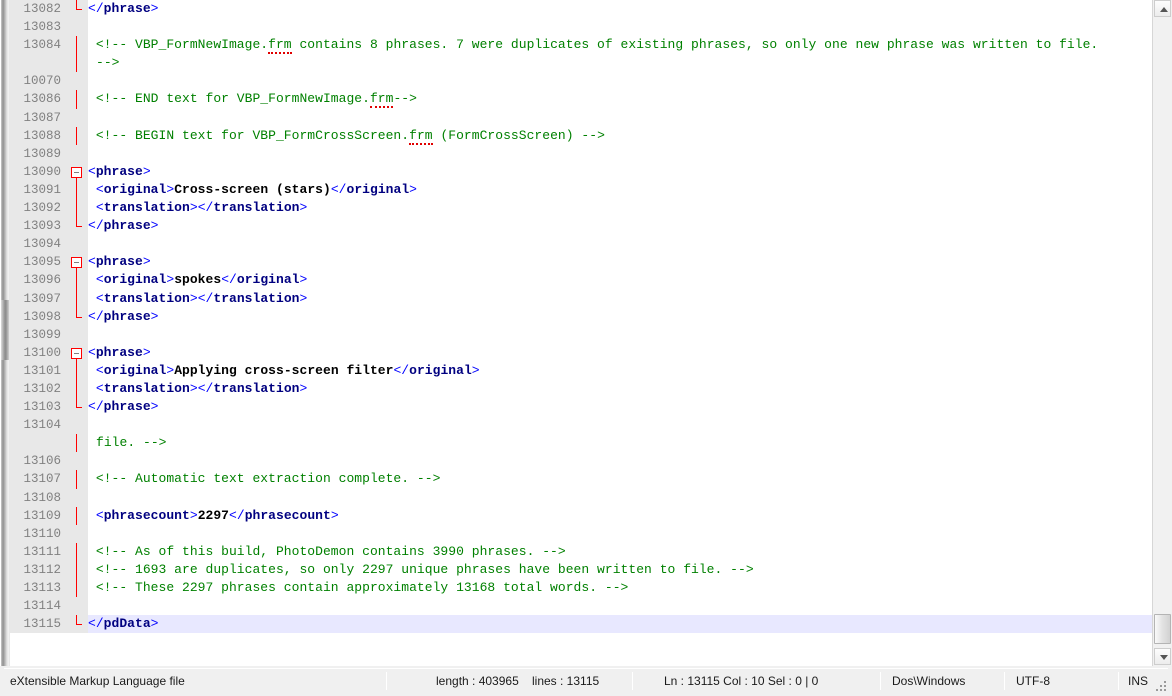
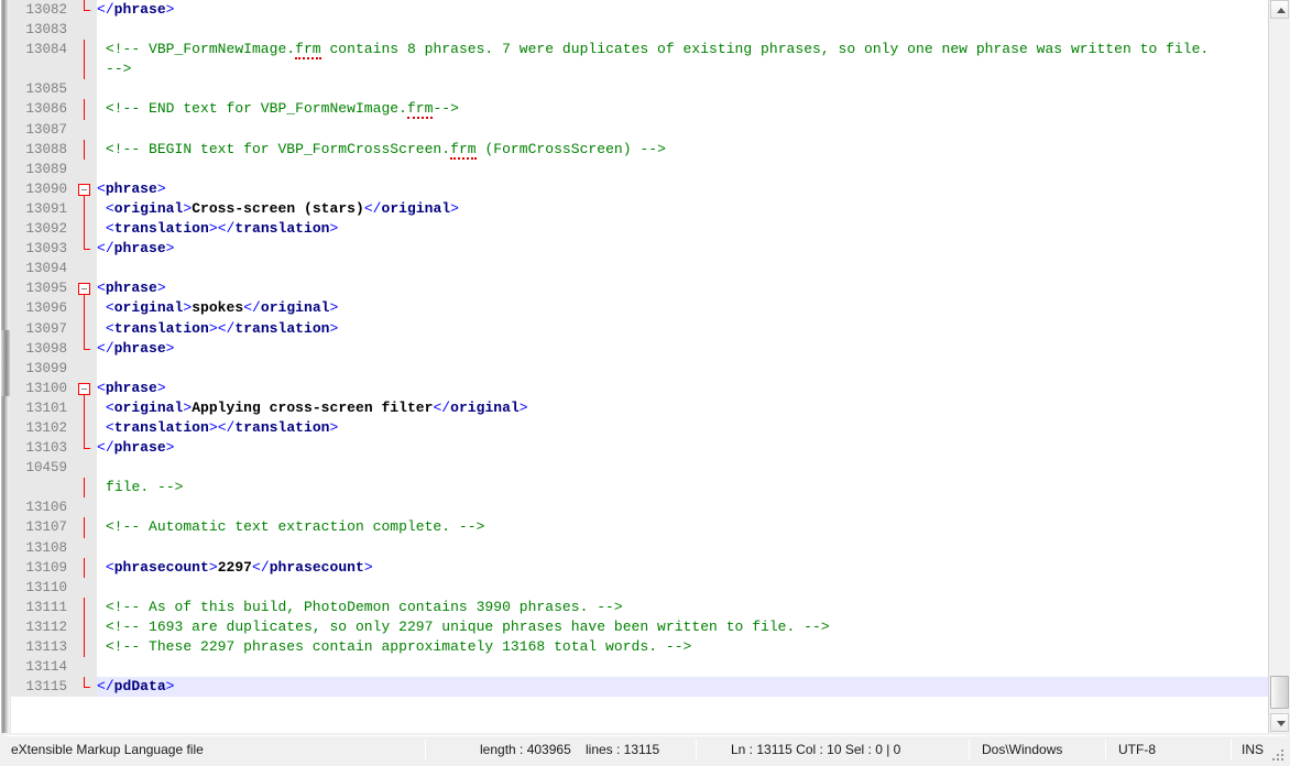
  13082
  </phrase>
  13083
  13084
  <!-- VBP_FormNewImage.frm contains 8 phrases. 7 were duplicates of existing phrases, so only one new phrase was written to file.
  -->
- 10070
+ 13085
  13086
  <!-- END text for VBP_FormNewImage.frm-->
  13087
  13088
  <!-- BEGIN text for VBP_FormCrossScreen.frm (FormCrossScreen) -->
  13089
  13090
  <phrase>
  13091
  <original>Cross-screen (stars)</original>
  13092
  <translation></translation>
  13093
  </phrase>
  13094
  13095
  <phrase>
  13096
  <original>spokes</original>
  13097
  <translation></translation>
  13098
  </phrase>
  13099
  13100
  <phrase>
  13101
  <original>Applying cross-screen filter</original>
  13102
  <translation></translation>
  13103
  </phrase>
- 13104
+ 10459
  file. -->
  13106
  13107
  <!-- Automatic text extraction complete. -->
  13108
  13109
  <phrasecount>2297</phrasecount>
  13110
  13111
  <!-- As of this build, PhotoDemon contains 3990 phrases. -->
  13112
  <!-- 1693 are duplicates, so only 2297 unique phrases have been written to file. -->
  13113
  <!-- These 2297 phrases contain approximately 13168 total words. -->
  13114
  13115
  </pdData>
  eXtensible Markup Language file
  length : 403965
  lines : 13115
  Ln : 13115 Col : 10 Sel : 0 | 0
  Dos\Windows
  UTF-8
  INS
